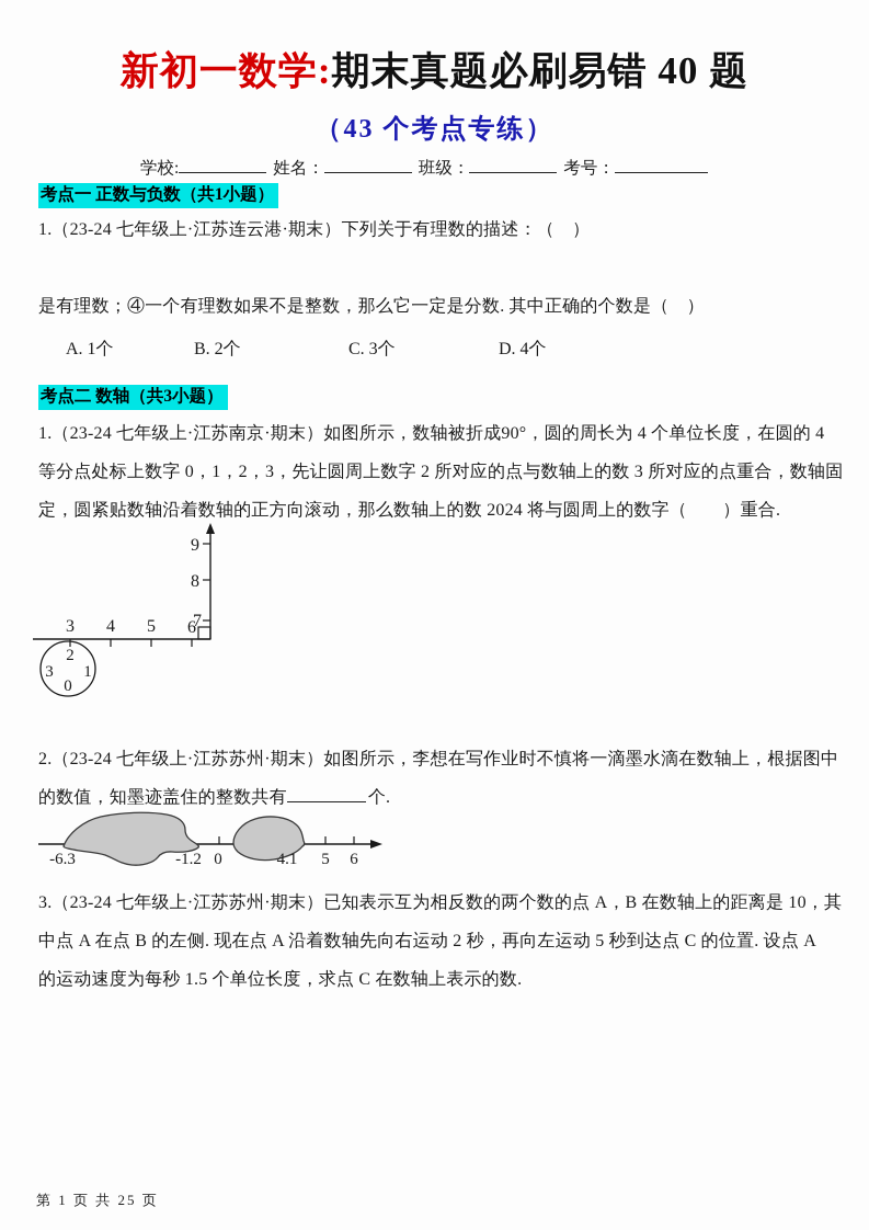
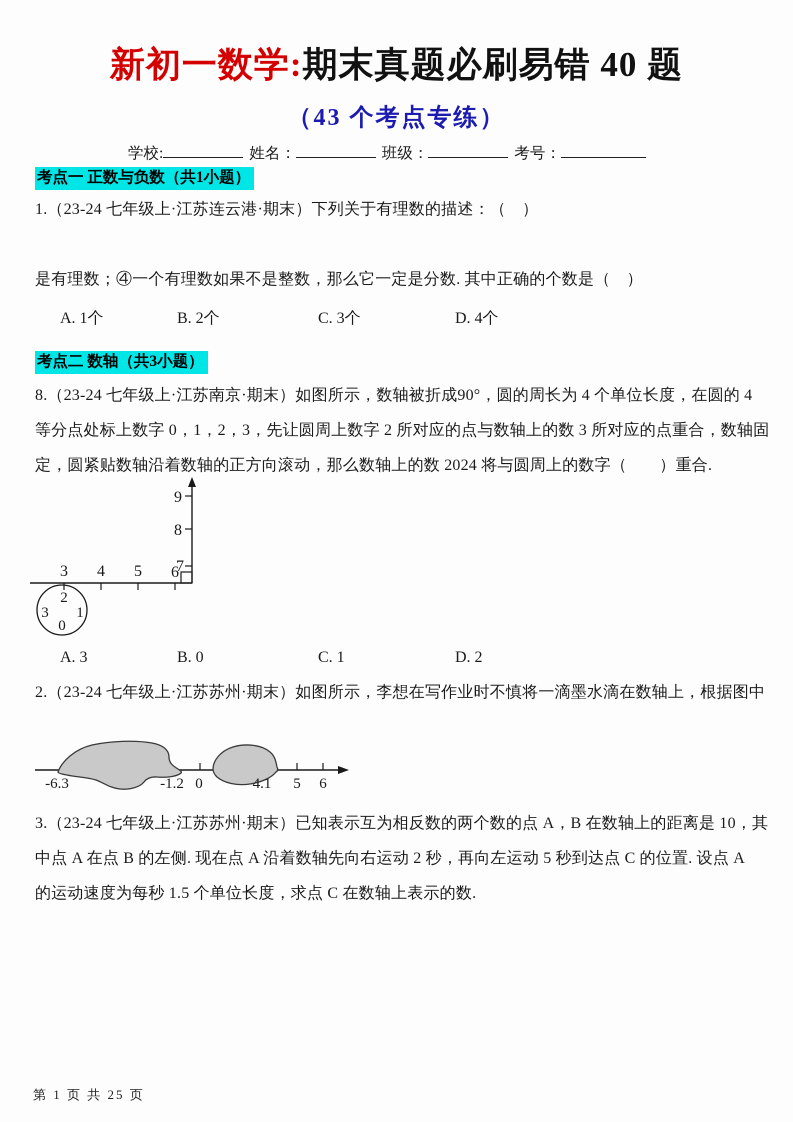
  新初一数学:期末真题必刷易错 40 题
  （43 个考点专练）
  学校: 姓名： 班级： 考号：
  考点一 正数与负数（共1小题）
  1.（23-24 七年级上·江苏连云港·期末）下列关于有理数的描述：（ ）
  是有理数；④一个有理数如果不是整数，那么它一定是分数. 其中正确的个数是（ ）
  A. 1个
  B. 2个
  C. 3个
  D. 4个
  考点二 数轴（共3小题）
- 1.（23-24 七年级上·江苏南京·期末）如图所示，数轴被折成90°，圆的周长为 4 个单位长度，在圆的 4
+ 8.（23-24 七年级上·江苏南京·期末）如图所示，数轴被折成90°，圆的周长为 4 个单位长度，在圆的 4
  等分点处标上数字 0，1，2，3，先让圆周上数字 2 所对应的点与数轴上的数 3 所对应的点重合，数轴固
  定，圆紧贴数轴沿着数轴的正方向滚动，那么数轴上的数 2024 将与圆周上的数字（ ）重合.
  3
  4
  5
  6
  7
  8
  9
  2
  1
  0
  3
+ A. 3
+ B. 0
+ C. 1
+ D. 2
  2.（23-24 七年级上·江苏苏州·期末）如图所示，李想在写作业时不慎将一滴墨水滴在数轴上，根据图中
- 的数值，知墨迹盖住的整数共有 个.
  -6.3
  -1.2
  0
  4.1
  5
  6
  3.（23-24 七年级上·江苏苏州·期末）已知表示互为相反数的两个数的点 A，B 在数轴上的距离是 10，其
  中点 A 在点 B 的左侧. 现在点 A 沿着数轴先向右运动 2 秒，再向左运动 5 秒到达点 C 的位置. 设点 A
  的运动速度为每秒 1.5 个单位长度，求点 C 在数轴上表示的数.
  第 1 页 共 25 页
